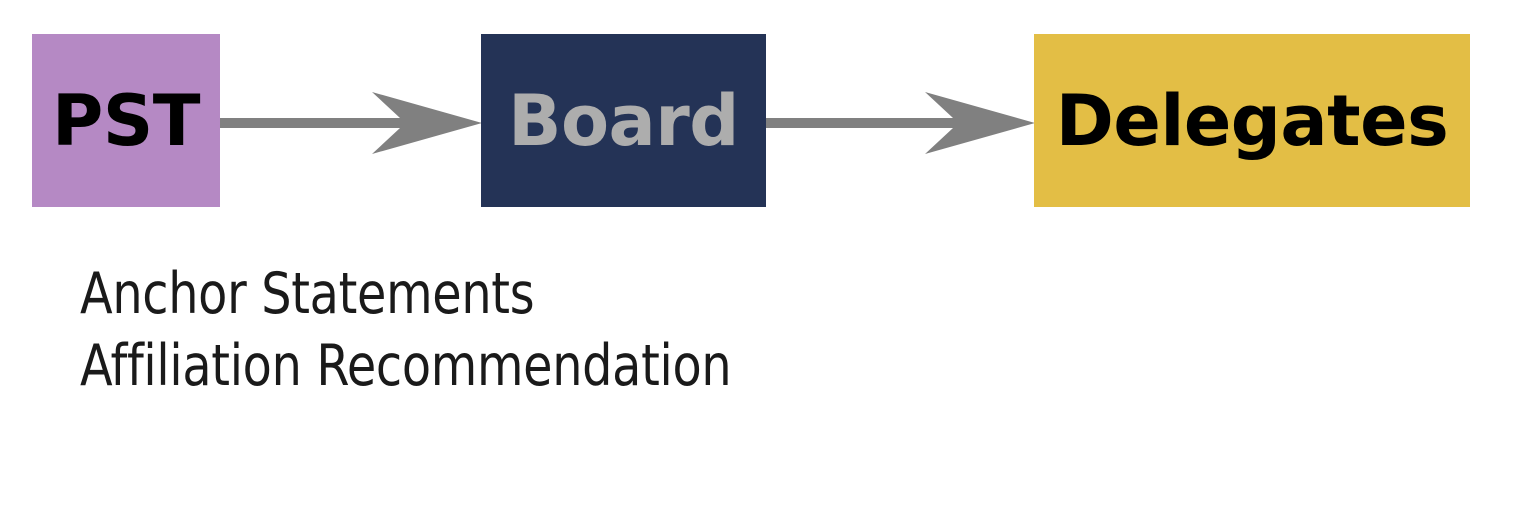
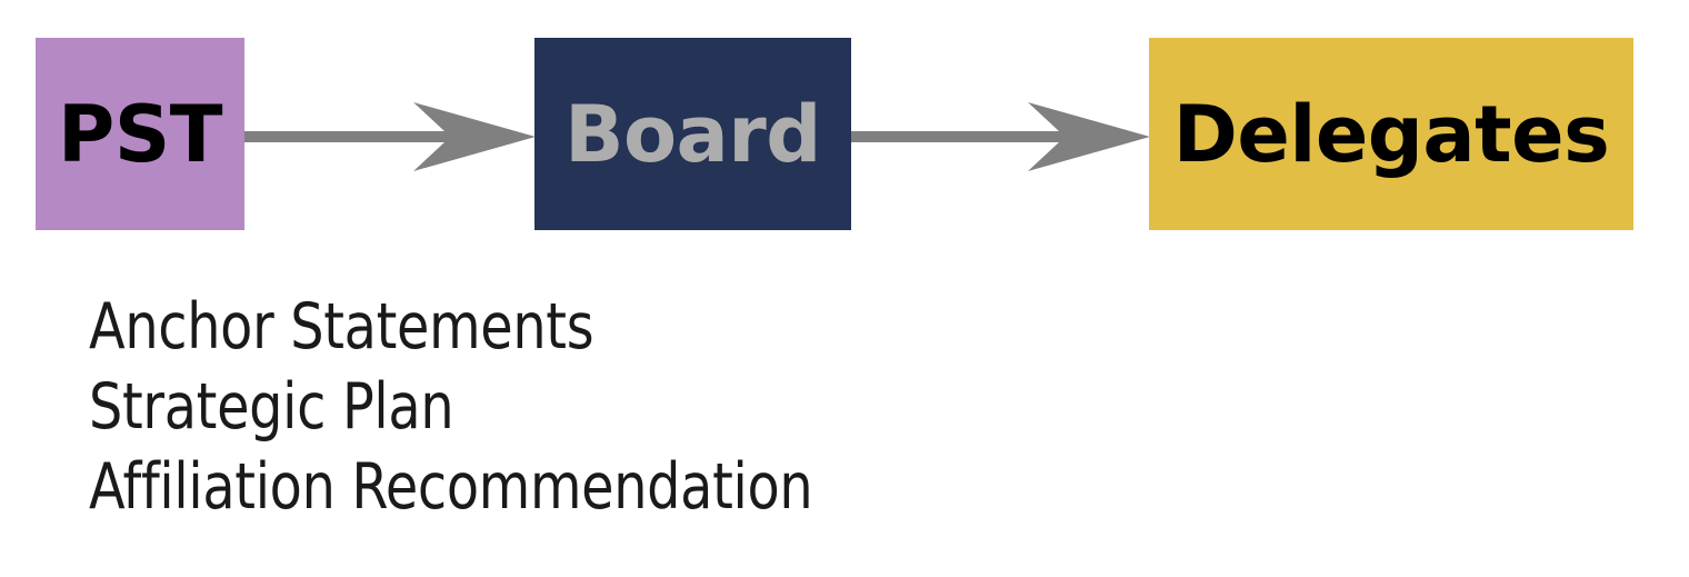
  PST
  Board
  Delegates
  Anchor Statements
+ Strategic Plan
  Affiliation Recommendation
